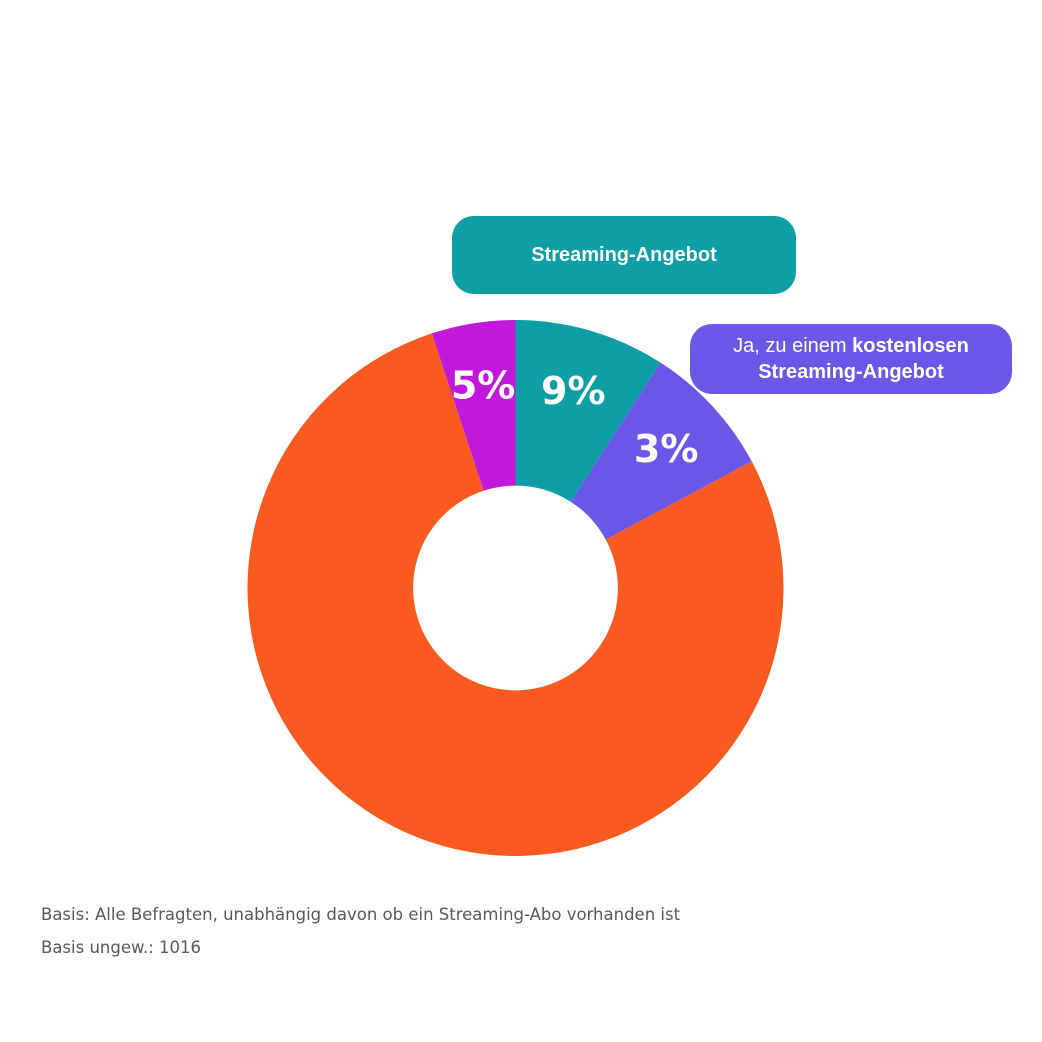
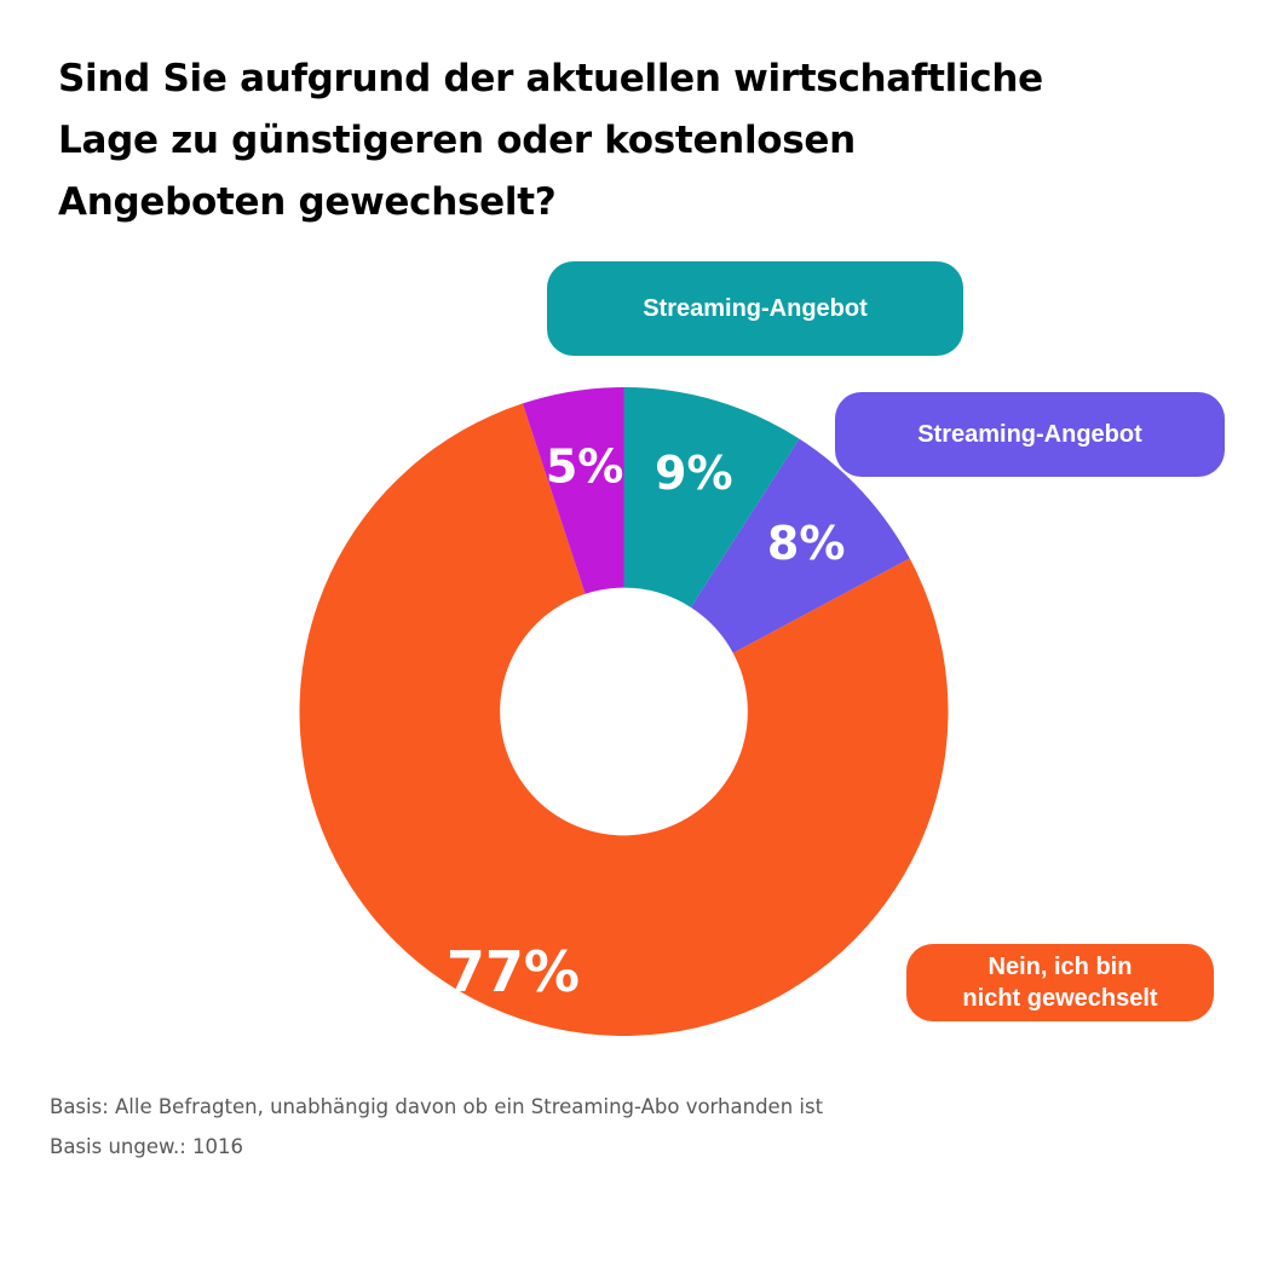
+ Sind Sie aufgrund der aktuellen wirtschaftliche
+ Lage zu günstigeren oder kostenlosen
+ Angeboten gewechselt?
  9%
- 3%
+ 8%
+ 77%
  5%
  Streaming-Angebot
- Ja, zu einem kostenlosen
  Streaming-Angebot
+ Nein, ich bin
+ nicht gewechselt
  Basis: Alle Befragten, unabhängig davon ob ein Streaming-Abo vorhanden ist
  Basis ungew.: 1016
